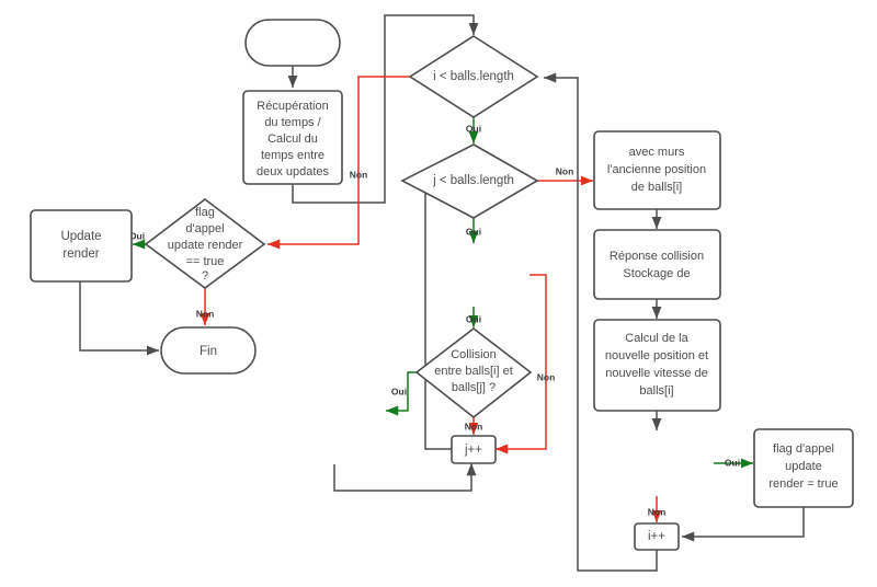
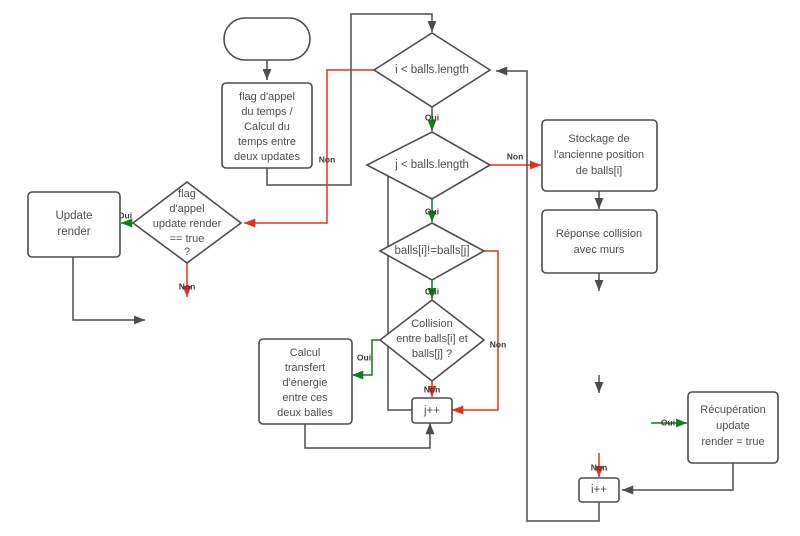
  Oui
  Non
  Oui
  Non
  Oui
  Non
  Oui
  Non
  Oui
  Non
  Oui
  Non
- Récupération
+ flag d'appel
  du temps /
  Calcul du
  temps entre
  deux updates
  i < balls.length
  j < balls.length
+ balls[i]!=balls[j]
  Collision
  entre balls[i] et
  balls[j] ?
+ Calcul
+ transfert
+ d'énergie
+ entre ces
+ deux balles
  j++
- avec murs
+ Stockage de
  l'ancienne position
  de balls[i]
  Réponse collision
- Stockage de
+ avec murs
- Calcul de la
- nouvelle position et
- nouvelle vitesse de
- balls[i]
- flag d'appel
+ Récupération
  update
  render = true
  i++
  flag
  d'appel
  update render
  == true
  ?
  Update
  render
- Fin
